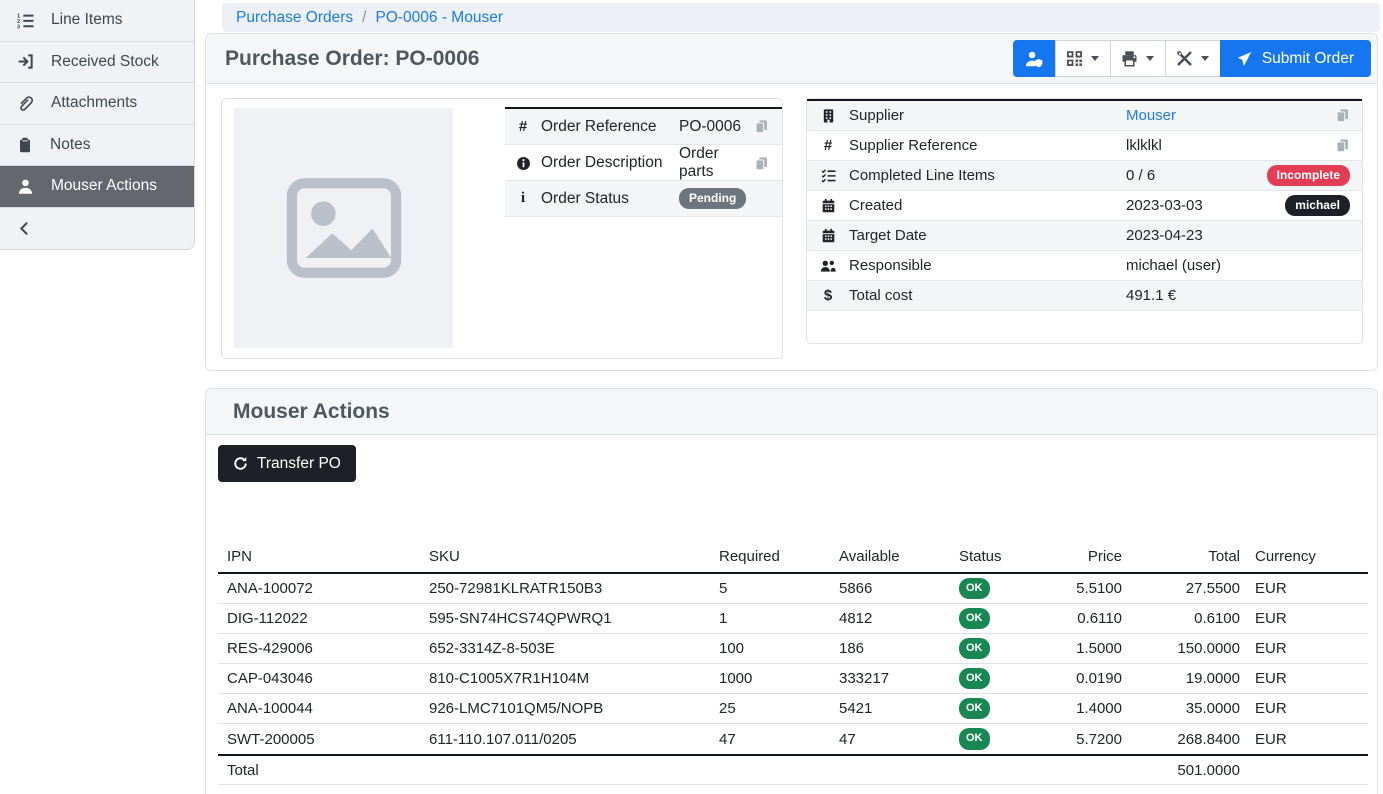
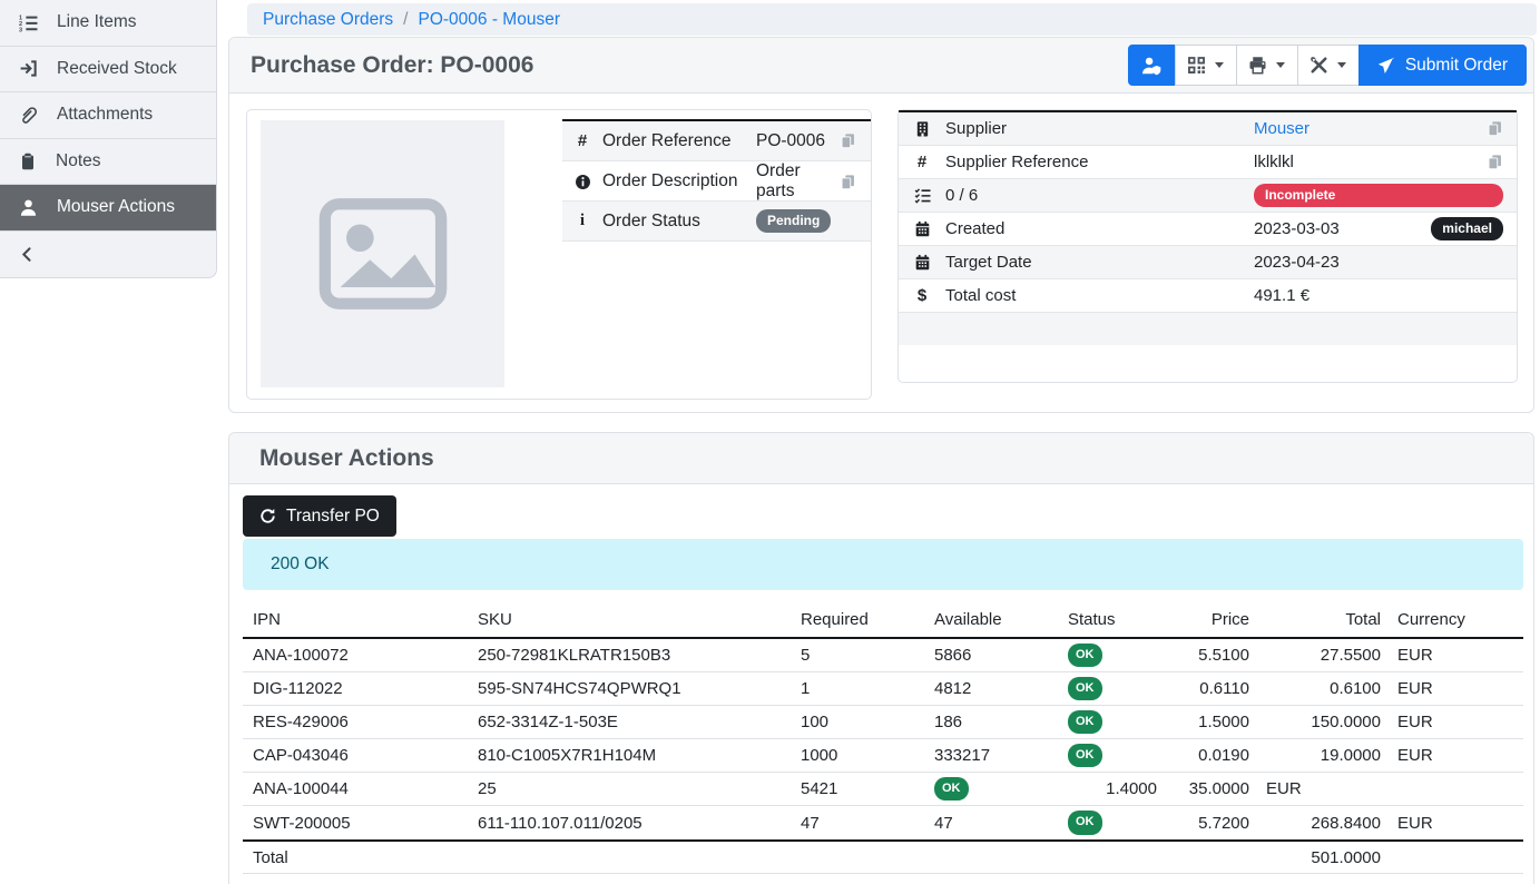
  Line Items
  Received Stock
  Attachments
  Notes
  Mouser Actions
  Purchase Orders
  /
  PO-0006 - Mouser
  Purchase Order: PO-0006
  Submit Order
  #
  Order Reference
  PO-0006
  Order Description
  Order parts
  i
  Order Status
  Pending
  Supplier
  Mouser
  #
  Supplier Reference
  lklklkl
- Completed Line Items
  0 / 6
  Incomplete
  Created
  2023-03-03
  michael
  Target Date
  2023-04-23
- Responsible
- michael (user)
  $
  Total cost
  491.1 €
  Mouser Actions
  Transfer PO
+ 200 OK
  IPN
  SKU
  Required
  Available
  Status
  Price
  Total
  Currency
  ANA-100072
  250-72981KLRATR150B3
  5
  5866
  OK
  5.5100
  27.5500
  EUR
  DIG-112022
  595-SN74HCS74QPWRQ1
  1
  4812
  OK
  0.6110
  0.6100
  EUR
  RES-429006
- 652-3314Z-8-503E
+ 652-3314Z-1-503E
  100
  186
  OK
  1.5000
  150.0000
  EUR
  CAP-043046
  810-C1005X7R1H104M
  1000
  333217
  OK
  0.0190
  19.0000
  EUR
  ANA-100044
- 926-LMC7101QM5/NOPB
  25
  5421
  OK
  1.4000
  35.0000
  EUR
  SWT-200005
  611-110.107.011/0205
  47
  47
  OK
  5.7200
  268.8400
  EUR
  Total
  501.0000
